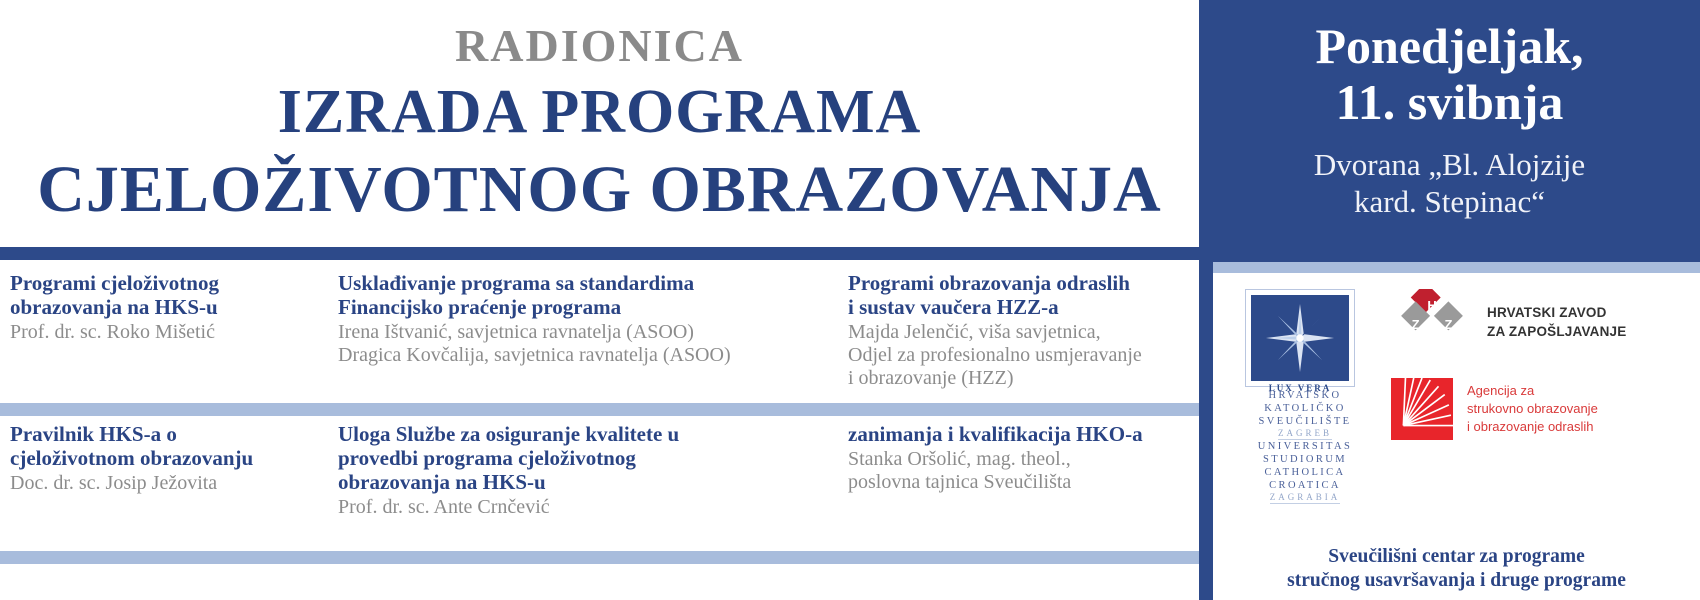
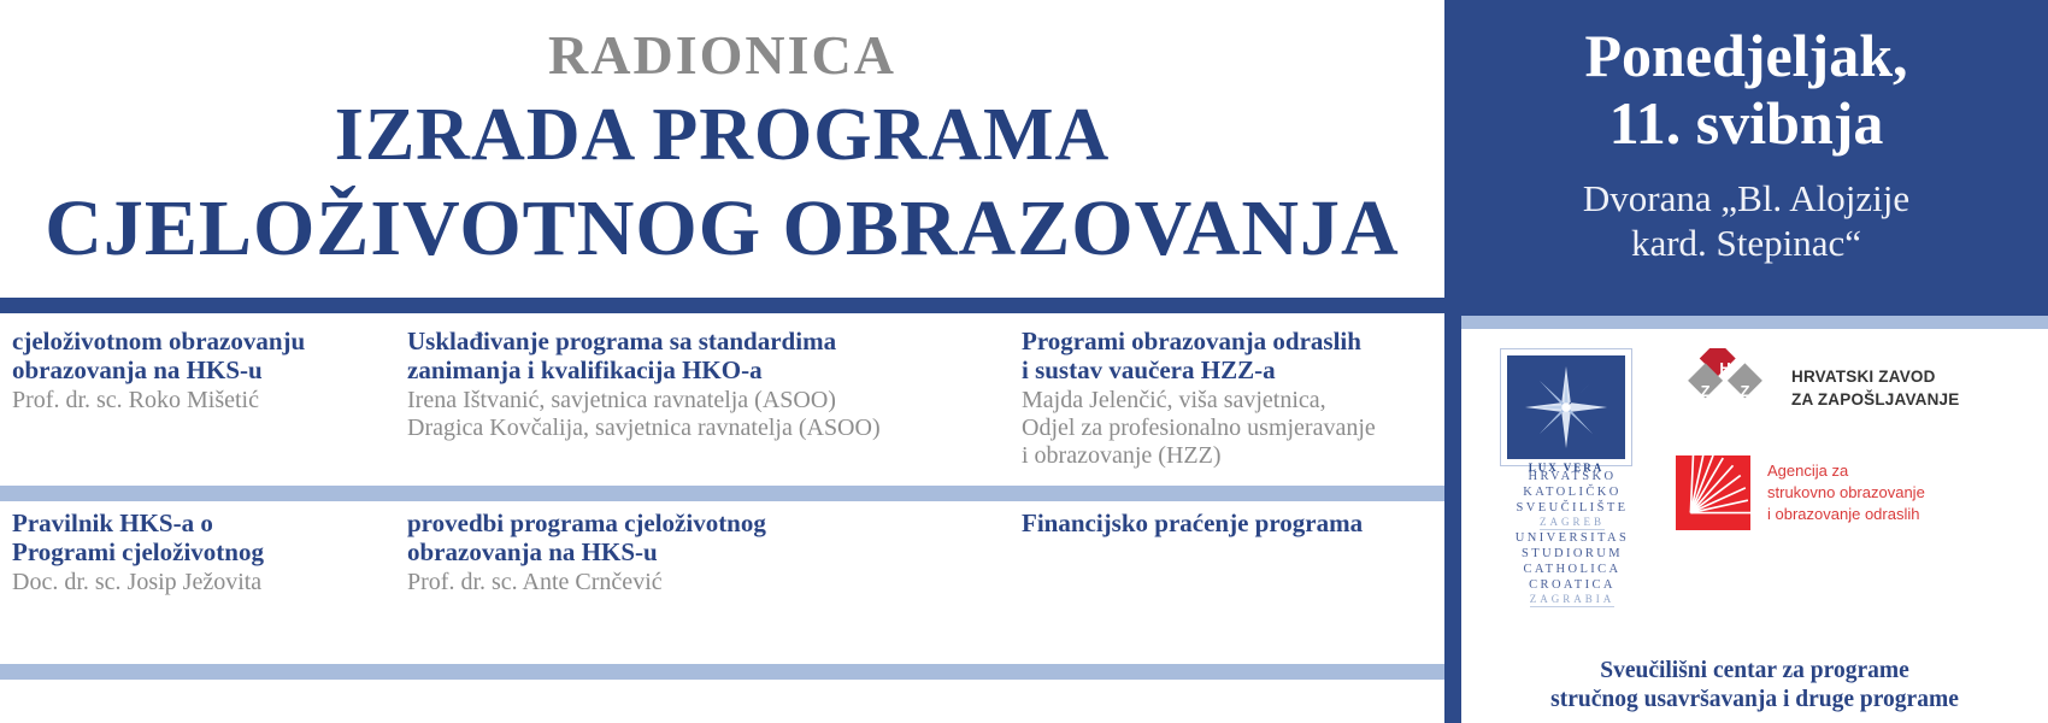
  RADIONICA
  IZRADA PROGRAMA
  CJELOŽIVOTNOG OBRAZOVANJA
- Programi cjeloživotnog
+ cjeloživotnom obrazovanju
  obrazovanja na HKS-u
  Prof. dr. sc. Roko Mišetić
  Usklađivanje programa sa standardima
- Financijsko praćenje programa
+ zanimanja i kvalifikacija HKO-a
  Irena Ištvanić, savjetnica ravnatelja (ASOO)
  Dragica Kovčalija, savjetnica ravnatelja (ASOO)
  Programi obrazovanja odraslih
  i sustav vaučera HZZ-a
  Majda Jelenčić, viša savjetnica,
  Odjel za profesionalno usmjeravanje
  i obrazovanje (HZZ)
  Pravilnik HKS-a o
- cjeloživotnom obrazovanju
+ Programi cjeloživotnog
  Doc. dr. sc. Josip Ježovita
- Uloga Službe za osiguranje kvalitete u
  provedbi programa cjeloživotnog
  obrazovanja na HKS-u
  Prof. dr. sc. Ante Crnčević
- zanimanja i kvalifikacija HKO-a
+ Financijsko praćenje programa
- Stanka Oršolić, mag. theol.,
- poslovna tajnica Sveučilišta
  Ponedjeljak,
  11. svibnja
  Dvorana „Bl. Alojzije
  kard. Stepinac“
  LUX VERA
  HRVATSKO
  KATOLIČKO
  SVEUČILIŠTE
  ZAGREB
  UNIVERSITAS
  STUDIORUM
  CATHOLICA
  CROATICA
  ZAGRABIA
  H
  Z
  Z
  HRVATSKI ZAVOD
  ZA ZAPOŠLJAVANJE
  Agencija za
  strukovno obrazovanje
  i obrazovanje odraslih
  Sveučilišni centar za programe
  stručnog usavršavanja i druge programe
